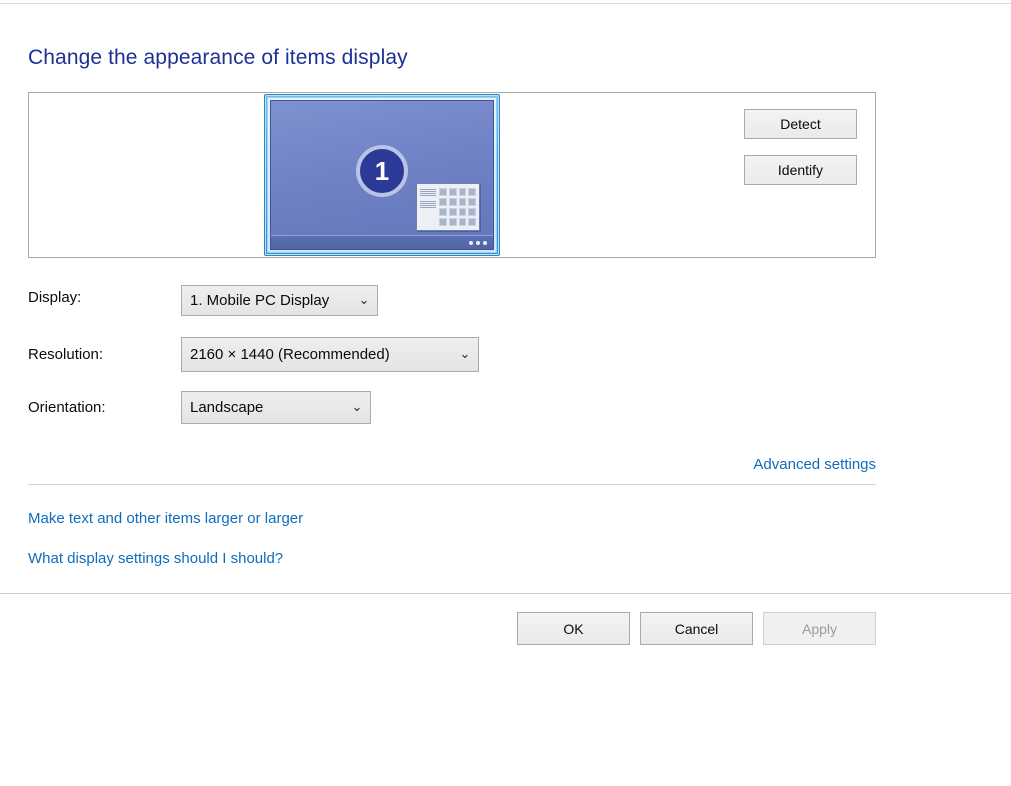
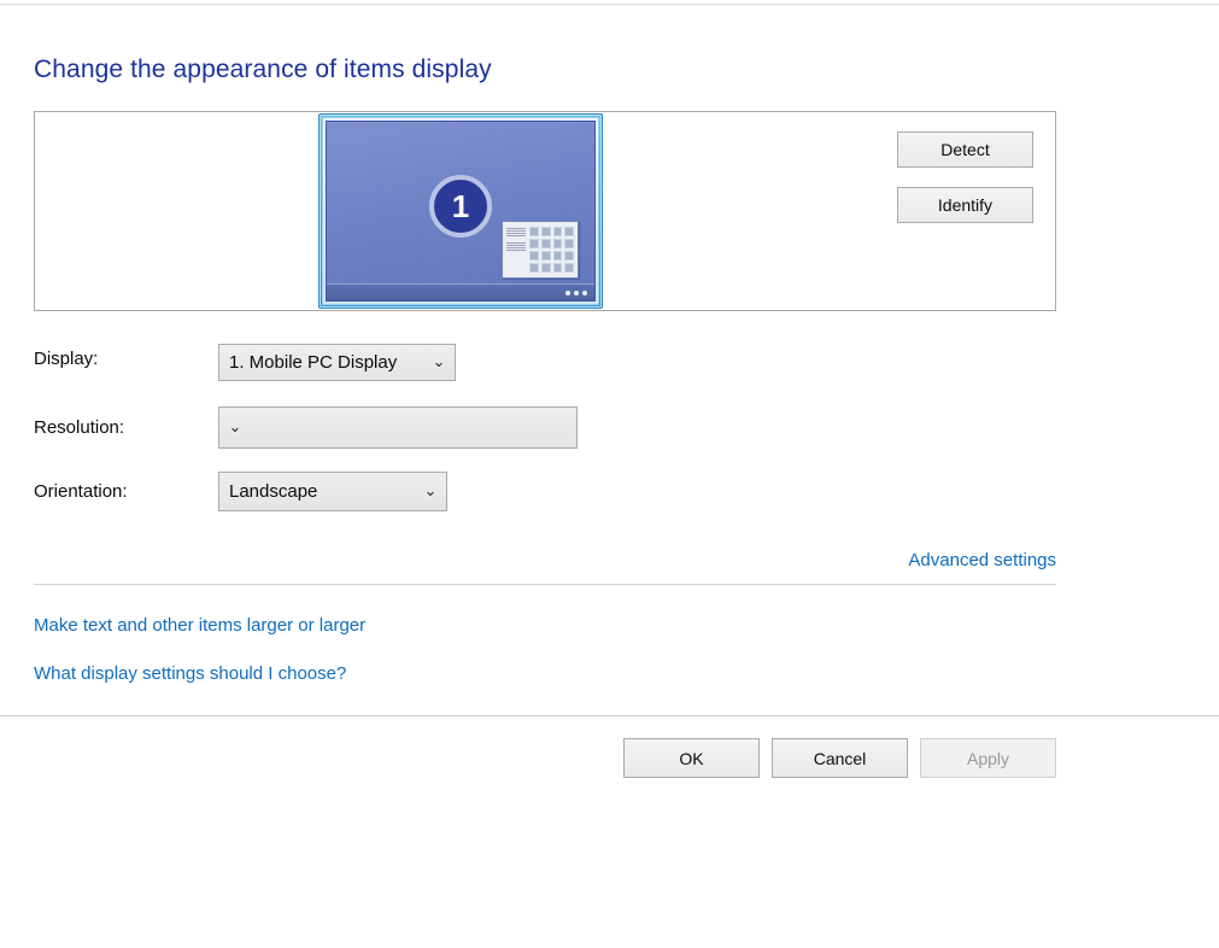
  Change the appearance of items display
  1
  Detect
  Identify
  Display:
  1. Mobile PC Display
  ⌄
  Resolution:
- 2160 × 1440 (Recommended)
  ⌄
  Orientation:
  Landscape
  ⌄
  Advanced settings
  Make text and other items larger or larger
- What display settings should I should?
+ What display settings should I choose?
  OK
  Cancel
  Apply
